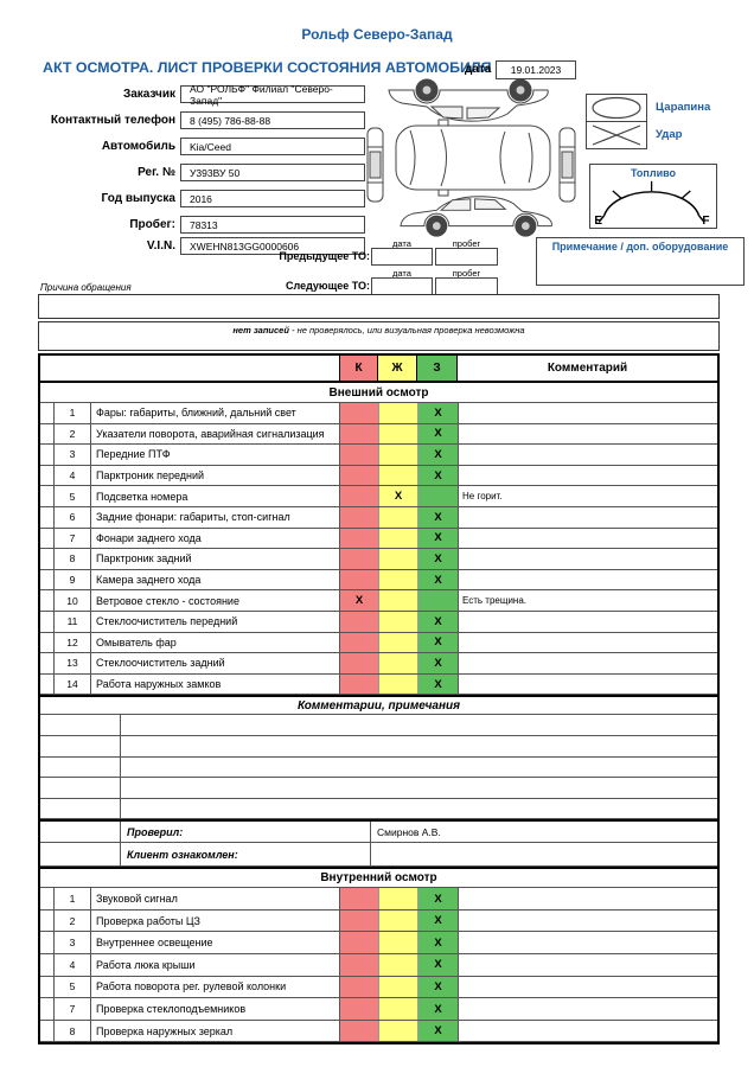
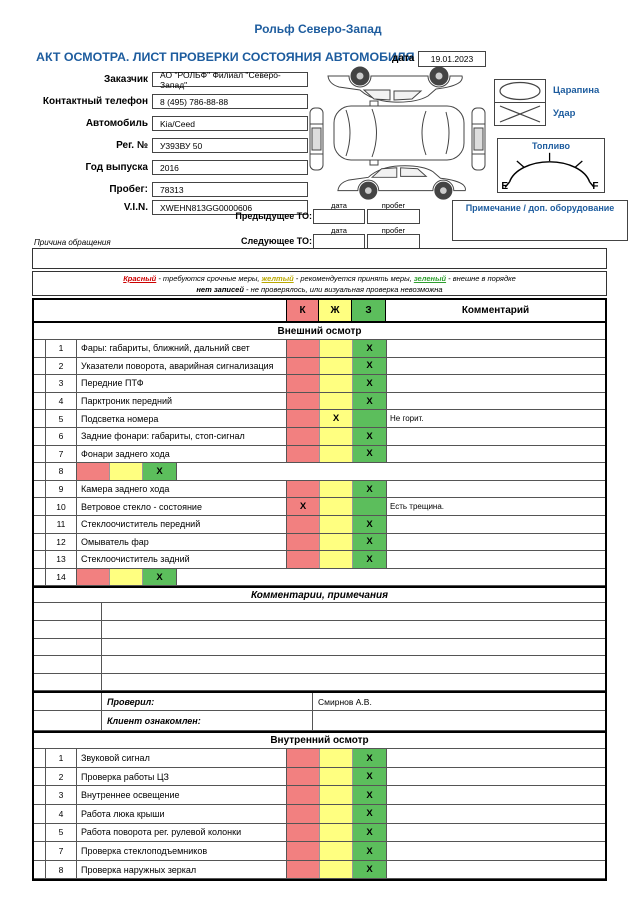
  Рольф Северо-Запад
  АКТ ОСМОТРА. ЛИСТ ПРОВЕРКИ СОСТОЯНИЯ АВТОМОБИЛЯ
  дата
  19.01.2023
  Заказчик
  АО "РОЛЬФ" Филиал "Северо-Запад"
  Контактный телефон
  8 (495) 786-88-88
  Автомобиль
  Kia/Ceed
  Рег. №
  У393ВУ 50
  Год выпуска
  2016
  Пробег:
  78313
  V.I.N.
  XWEHN813GG0000606
  дата
  пробег
  Предыдущее ТО:
  дата
  пробег
  Следующее ТО:
  Царапина
  Удар
  Топливо
  E
  F
  Примечание / доп. оборудование
  Причина обращения
+ Красный - требуются срочные меры, желтый - рекомендуется принять меры, зеленый - внешне в порядке
  нет записей - не проверялось, или визуальная проверка невозможна
  К
  Ж
  З
  Комментарий
  Внешний осмотр
  1
  Фары: габариты, ближний, дальний свет
  X
  2
  Указатели поворота, аварийная сигнализация
  X
  3
  Передние ПТФ
  X
  4
  Парктроник передний
  X
  5
  Подсветка номера
  X
  Не горит.
  6
  Задние фонари: габариты, стоп-сигнал
  X
  7
  Фонари заднего хода
  X
  8
- Парктроник задний
  X
  9
  Камера заднего хода
  X
  10
  Ветровое стекло - состояние
  X
  Есть трещина.
  11
  Стеклоочиститель передний
  X
  12
  Омыватель фар
  X
  13
  Стеклоочиститель задний
  X
  14
- Работа наружных замков
  X
  Комментарии, примечания
  Проверил:
  Смирнов А.В.
  Клиент ознакомлен:
  Внутренний осмотр
  1
  Звуковой сигнал
  X
  2
  Проверка работы ЦЗ
  X
  3
  Внутреннее освещение
  X
  4
  Работа люка крыши
  X
  5
  Работа поворота рег. рулевой колонки
  X
  7
  Проверка стеклоподъемников
  X
  8
  Проверка наружных зеркал
  X
